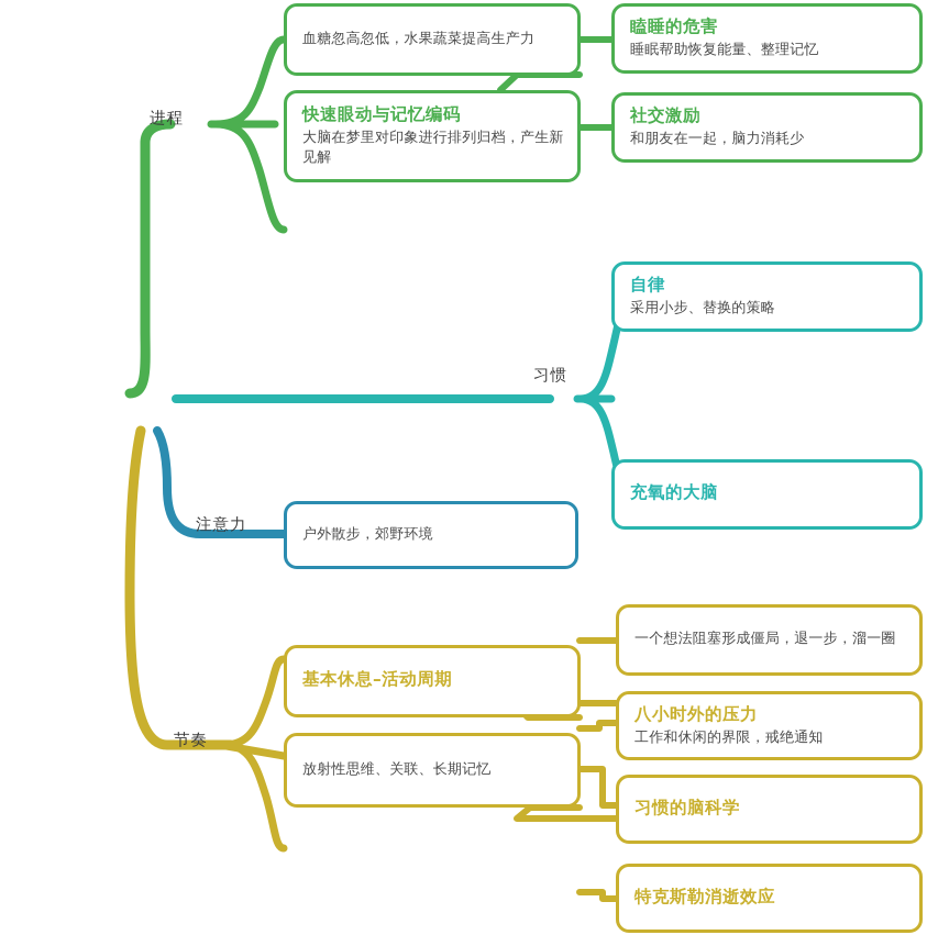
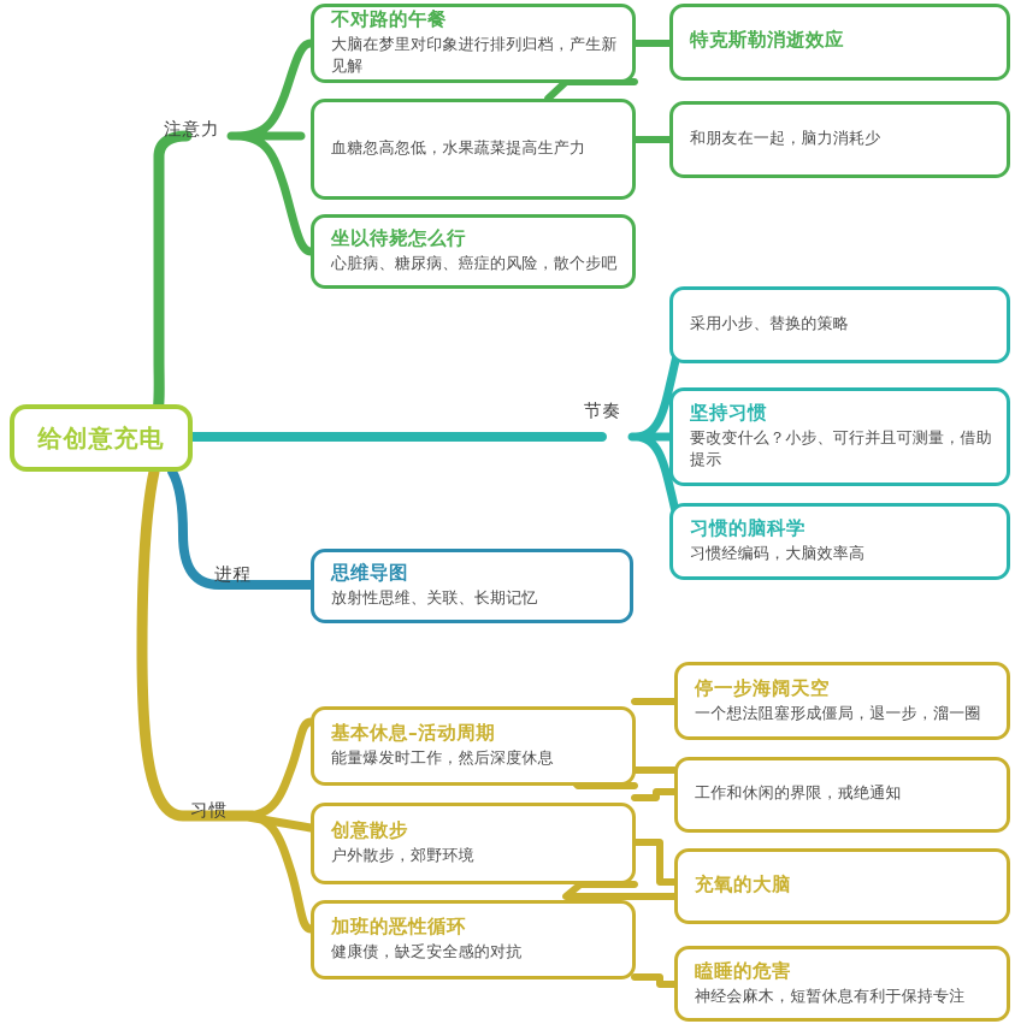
+ 给创意充电
- 进程
+ 注意力
- 习惯
+ 节奏
- 注意力
+ 进程
- 节奏
+ 习惯
+ 不对路的午餐
- 血糖忽高忽低，水果蔬菜提高生产力
+ 大脑在梦里对印象进行排列归档，产生新见解
- 快速眼动与记忆编码
- 大脑在梦里对印象进行排列归档，产生新见解
+ 血糖忽高忽低，水果蔬菜提高生产力
+ 坐以待毙怎么行
+ 心脏病、糖尿病、癌症的风险，散个步吧
- 瞌睡的危害
+ 特克斯勒消逝效应
- 睡眠帮助恢复能量、整理记忆
- 社交激励
  和朋友在一起，脑力消耗少
- 自律
  采用小步、替换的策略
+ 坚持习惯
+ 要改变什么？小步、可行并且可测量，借助提示
- 充氧的大脑
+ 习惯的脑科学
+ 习惯经编码，大脑效率高
+ 思维导图
- 户外散步，郊野环境
+ 放射性思维、关联、长期记忆
  基本休息–活动周期
+ 能量爆发时工作，然后深度休息
+ 创意散步
- 放射性思维、关联、长期记忆
+ 户外散步，郊野环境
+ 加班的恶性循环
+ 健康债，缺乏安全感的对抗
+ 停一步海阔天空
  一个想法阻塞形成僵局，退一步，溜一圈
- 八小时外的压力
  工作和休闲的界限，戒绝通知
- 习惯的脑科学
+ 充氧的大脑
- 特克斯勒消逝效应
+ 瞌睡的危害
+ 神经会麻木，短暂休息有利于保持专注
